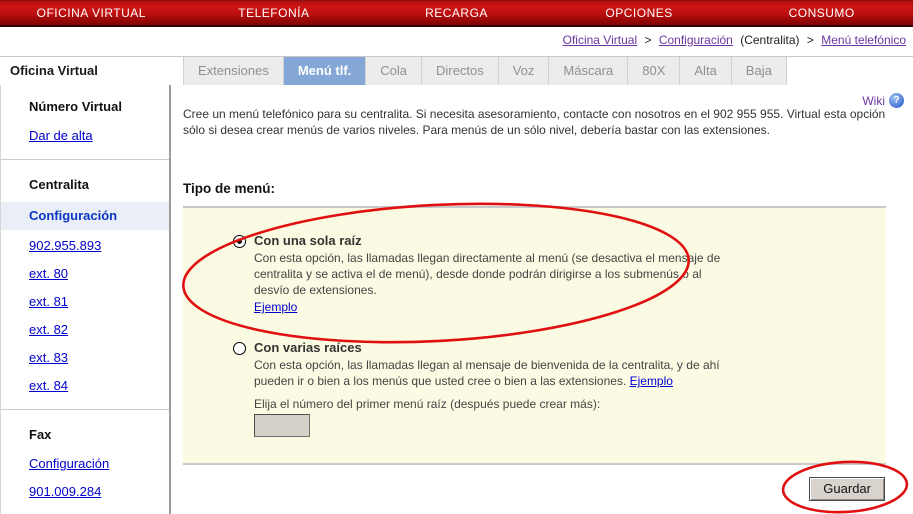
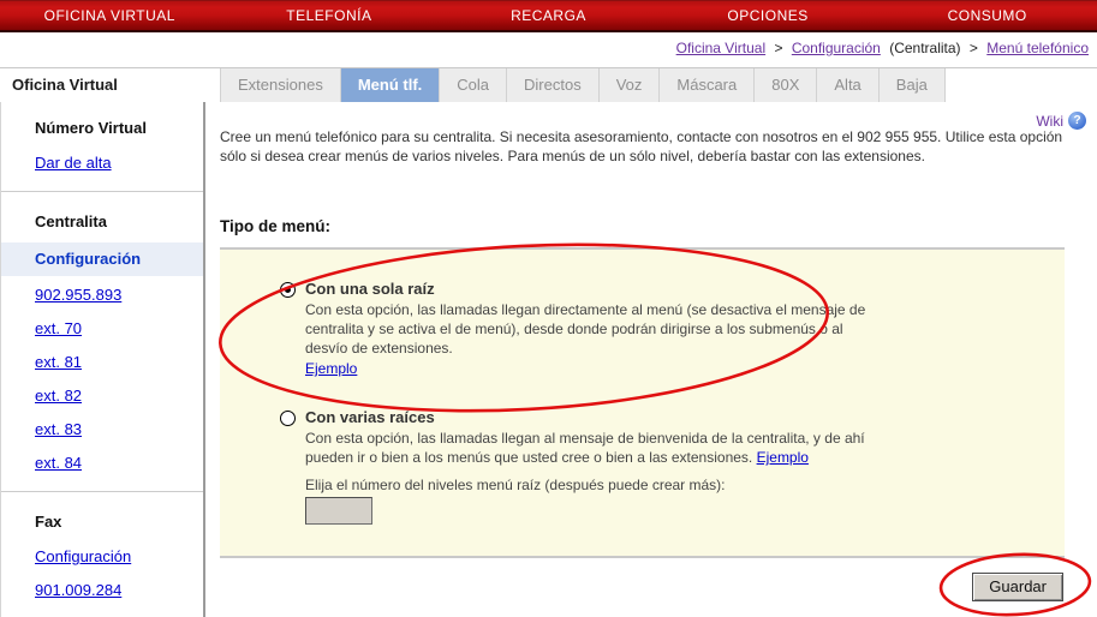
  OFICINA VIRTUAL
  TELEFONÍA
  RECARGA
  OPCIONES
  CONSUMO
  Oficina Virtual > Configuración (Centralita) > Menú telefónico
  Oficina Virtual
  Extensiones
  Menú tlf.
  Cola
  Directos
  Voz
  Máscara
  80X
  Alta
  Baja
  Número Virtual
  Dar de alta
  Centralita
  Configuración
  902.955.893
- ext. 80
+ ext. 70
  ext. 81
  ext. 82
  ext. 83
  ext. 84
  Fax
  Configuración
  901.009.284
  Wiki
  ?
- Cree un menú telefónico para su centralita. Si necesita asesoramiento, contacte con nosotros en el 902 955 955. Virtual esta opción sólo si desea crear menús de varios niveles. Para menús de un sólo nivel, debería bastar con las extensiones.
+ Cree un menú telefónico para su centralita. Si necesita asesoramiento, contacte con nosotros en el 902 955 955. Utilice esta opción sólo si desea crear menús de varios niveles. Para menús de un sólo nivel, debería bastar con las extensiones.
  Tipo de menú:
  Con una sola raíz
  Con esta opción, las llamadas llegan directamente al menú (se desactiva el mensaje de centralita y se activa el de menú), desde donde podrán dirigirse a los submenús al desvío de extensiones.
  Ejemplo
  Con varias raíces
  Con esta opción, las llamadas llegan al mensaje de bienvenida de la centralita, y de ahí pueden ir o bien a los menús que usted cree o bien a las extensiones. Ejemplo
- Elija el número del primer menú raíz (después puede crear más):
+ Elija el número del niveles menú raíz (después puede crear más):
  Guardar
